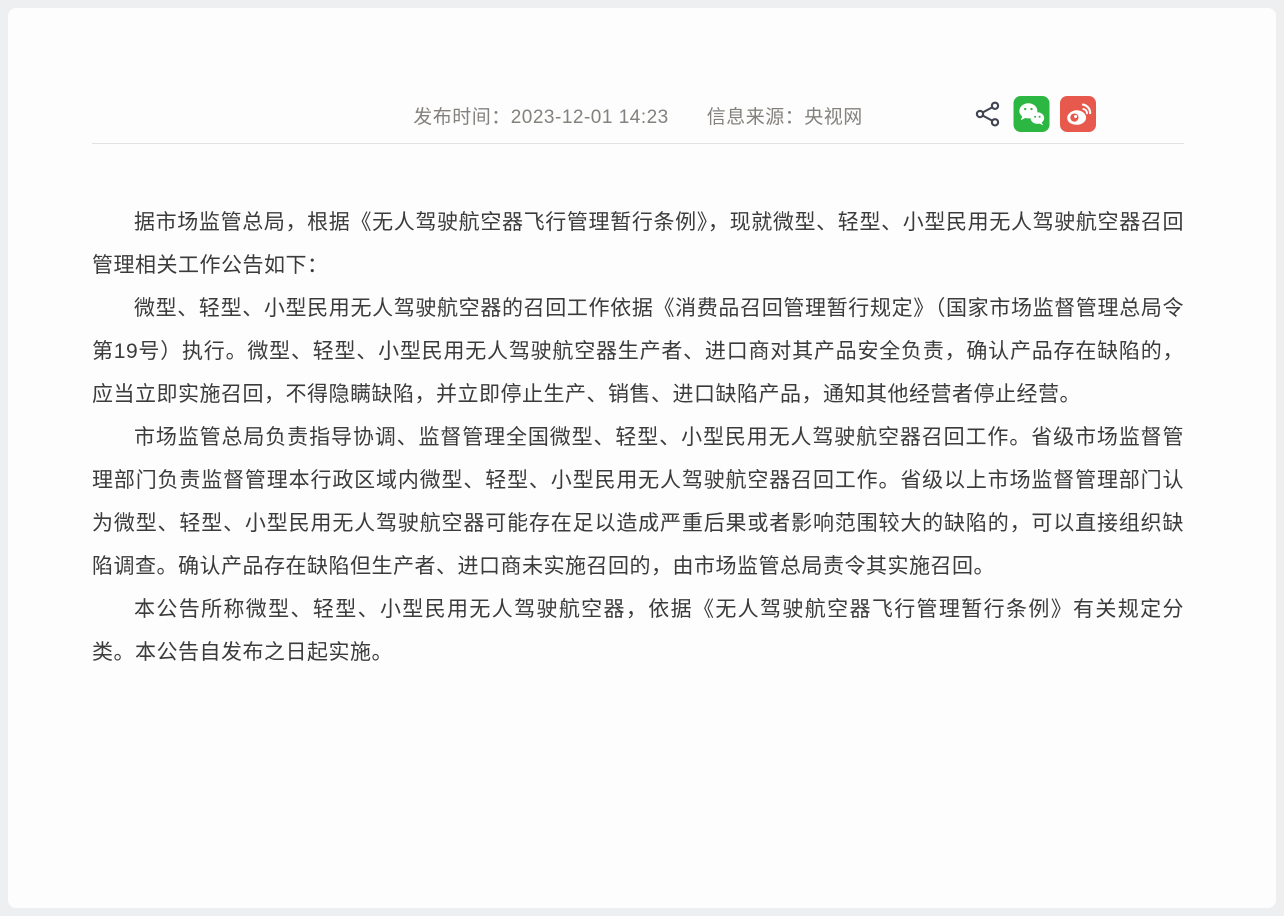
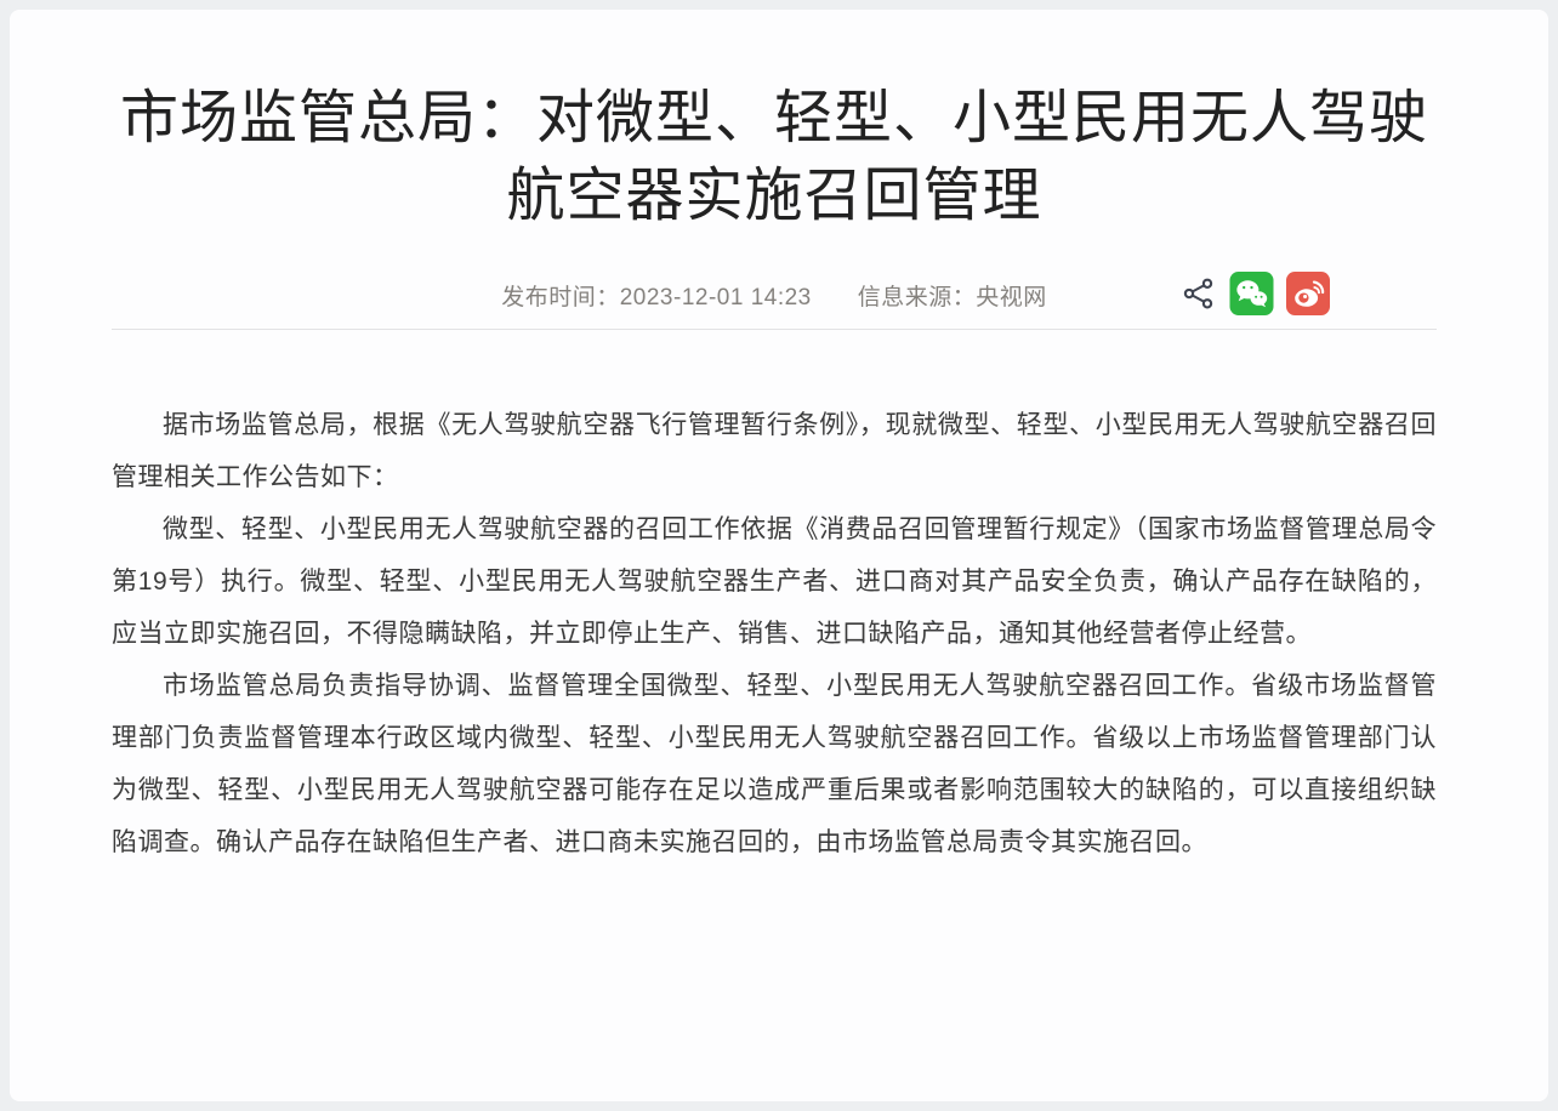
+ 市场监管总局：对微型、轻型、小型民用无人驾驶航空器实施召回管理
  发布时间：2023-12-01 14:23 信息来源：央视网
  据市场监管总局，根据《无人驾驶航空器飞行管理暂行条例》，现就微型、轻型、小型民用无人驾驶航空器召回管理相关工作公告如下：
  微型、轻型、小型民用无人驾驶航空器的召回工作依据《消费品召回管理暂行规定》（国家市场监督管理总局令第19号）执行。微型、轻型、小型民用无人驾驶航空器生产者、进口商对其产品安全负责，确认产品存在缺陷的，应当立即实施召回，不得隐瞒缺陷，并立即停止生产、销售、进口缺陷产品，通知其他经营者停止经营。
  市场监管总局负责指导协调、监督管理全国微型、轻型、小型民用无人驾驶航空器召回工作。省级市场监督管理部门负责监督管理本行政区域内微型、轻型、小型民用无人驾驶航空器召回工作。省级以上市场监督管理部门认为微型、轻型、小型民用无人驾驶航空器可能存在足以造成严重后果或者影响范围较大的缺陷的，可以直接组织缺陷调查。确认产品存在缺陷但生产者、进口商未实施召回的，由市场监管总局责令其实施召回。
- 本公告所称微型、轻型、小型民用无人驾驶航空器，依据《无人驾驶航空器飞行管理暂行条例》有关规定分类。本公告自发布之日起实施。
